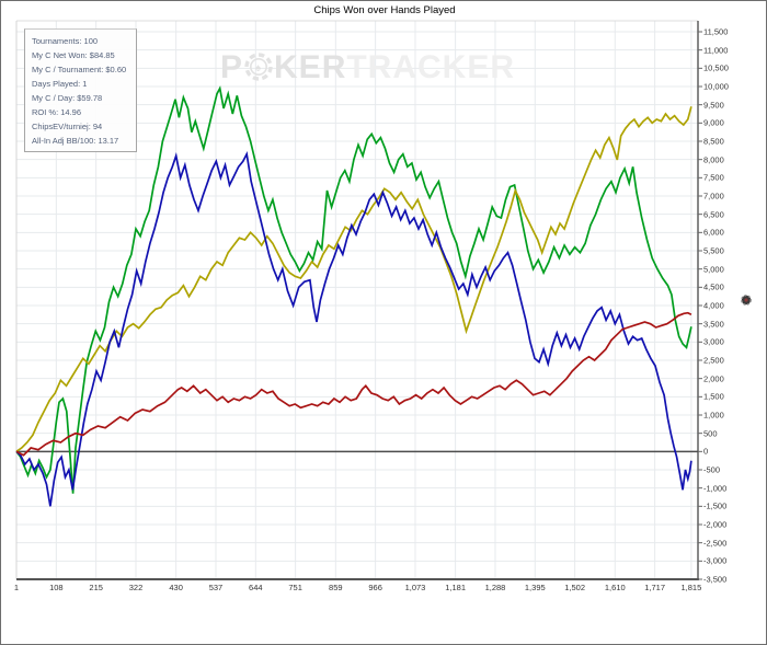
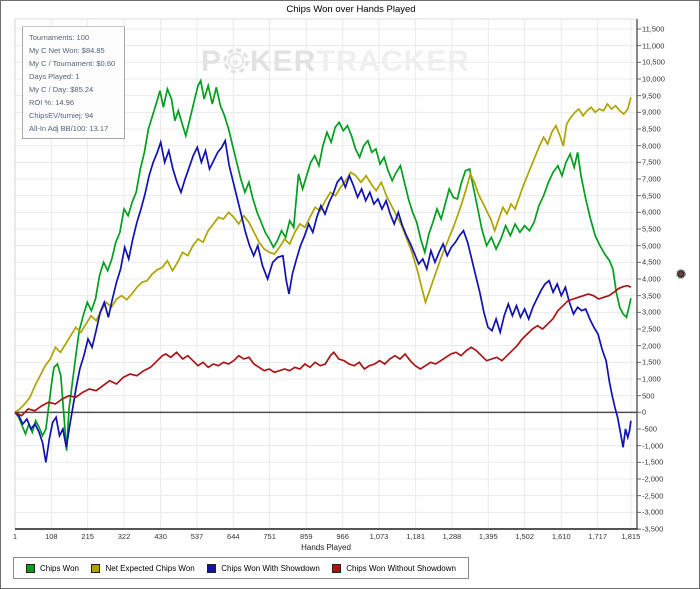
  Chips Won over Hands Played
  P
  ♠
  KERTRACKER
  Tournaments: 100
  My C Net Won: $84.85
  My C / Tournament: $0.60
  Days Played: 1
- My C / Day: $59.78
+ My C / Day: $85.24
  ROI %: 14.96
  ChipsEV/turniej: 94
  All-In Adj BB/100: 13.17
+ Hands Played
  1
  108
  215
  322
  430
  537
  644
  751
  859
  966
  1,073
  1,181
  1,288
  1,395
  1,502
  1,610
  1,717
  1,815
  11,500
  11,000
  10,500
  10,000
  9,500
  9,000
  8,500
  8,000
  7,500
  7,000
  6,500
  6,000
  5,500
  5,000
  4,500
  4,000
  3,500
  3,000
  2,500
  2,000
  1,500
  1,000
  500
  0
  -500
  -1,000
  -1,500
  -2,000
  -2,500
  -3,000
  -3,500
+ Chips Won
+ Net Expected Chips Won
+ Chips Won With Showdown
+ Chips Won Without Showdown
